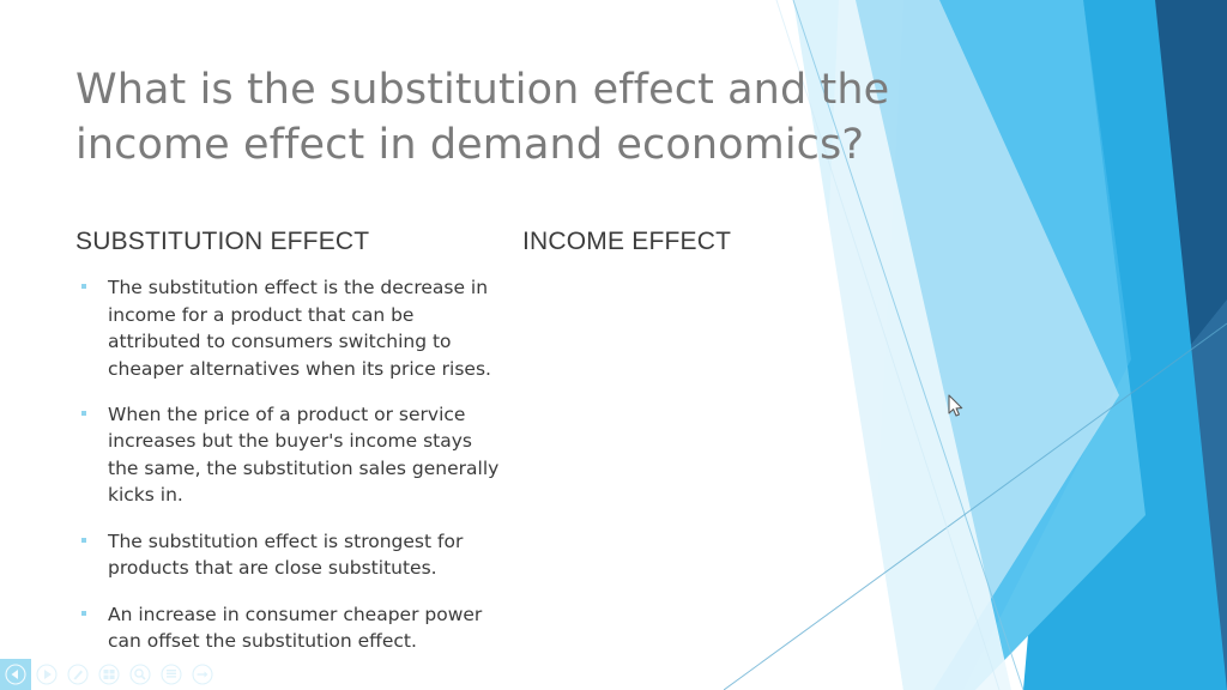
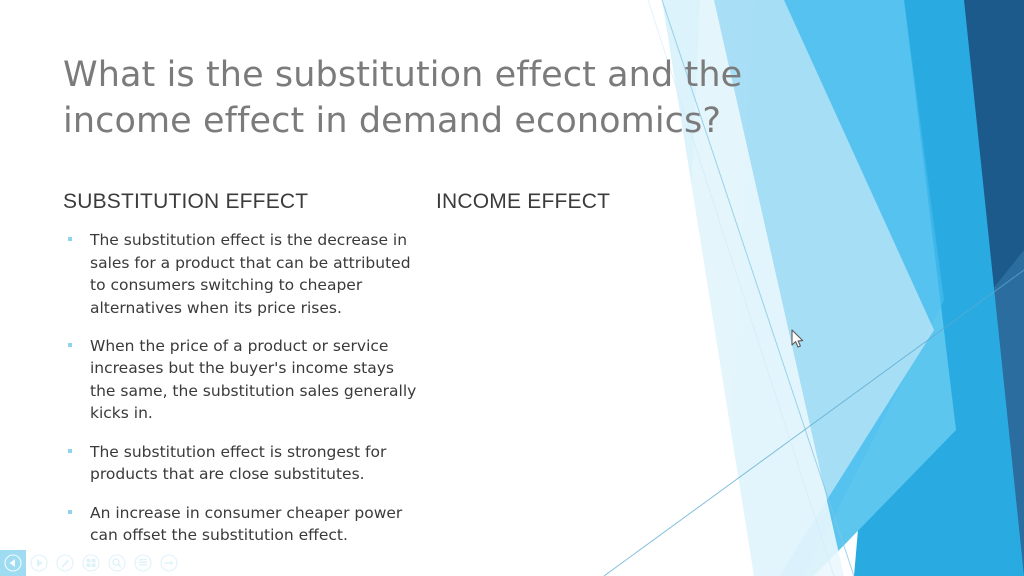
  What is the substitution effect and the income effect in demand economics?
  SUBSTITUTION EFFECT
- The substitution effect is the decrease in income for a product that can be attributed to consumers switching to cheaper alternatives when its price rises.
+ The substitution effect is the decrease in sales for a product that can be attributed to consumers switching to cheaper alternatives when its price rises.
  When the price of a product or service increases but the buyer's income stays the same, the substitution sales generally kicks in.
  The substitution effect is strongest for products that are close substitutes.
  An increase in consumer cheaper power can offset the substitution effect.
  INCOME EFFECT
